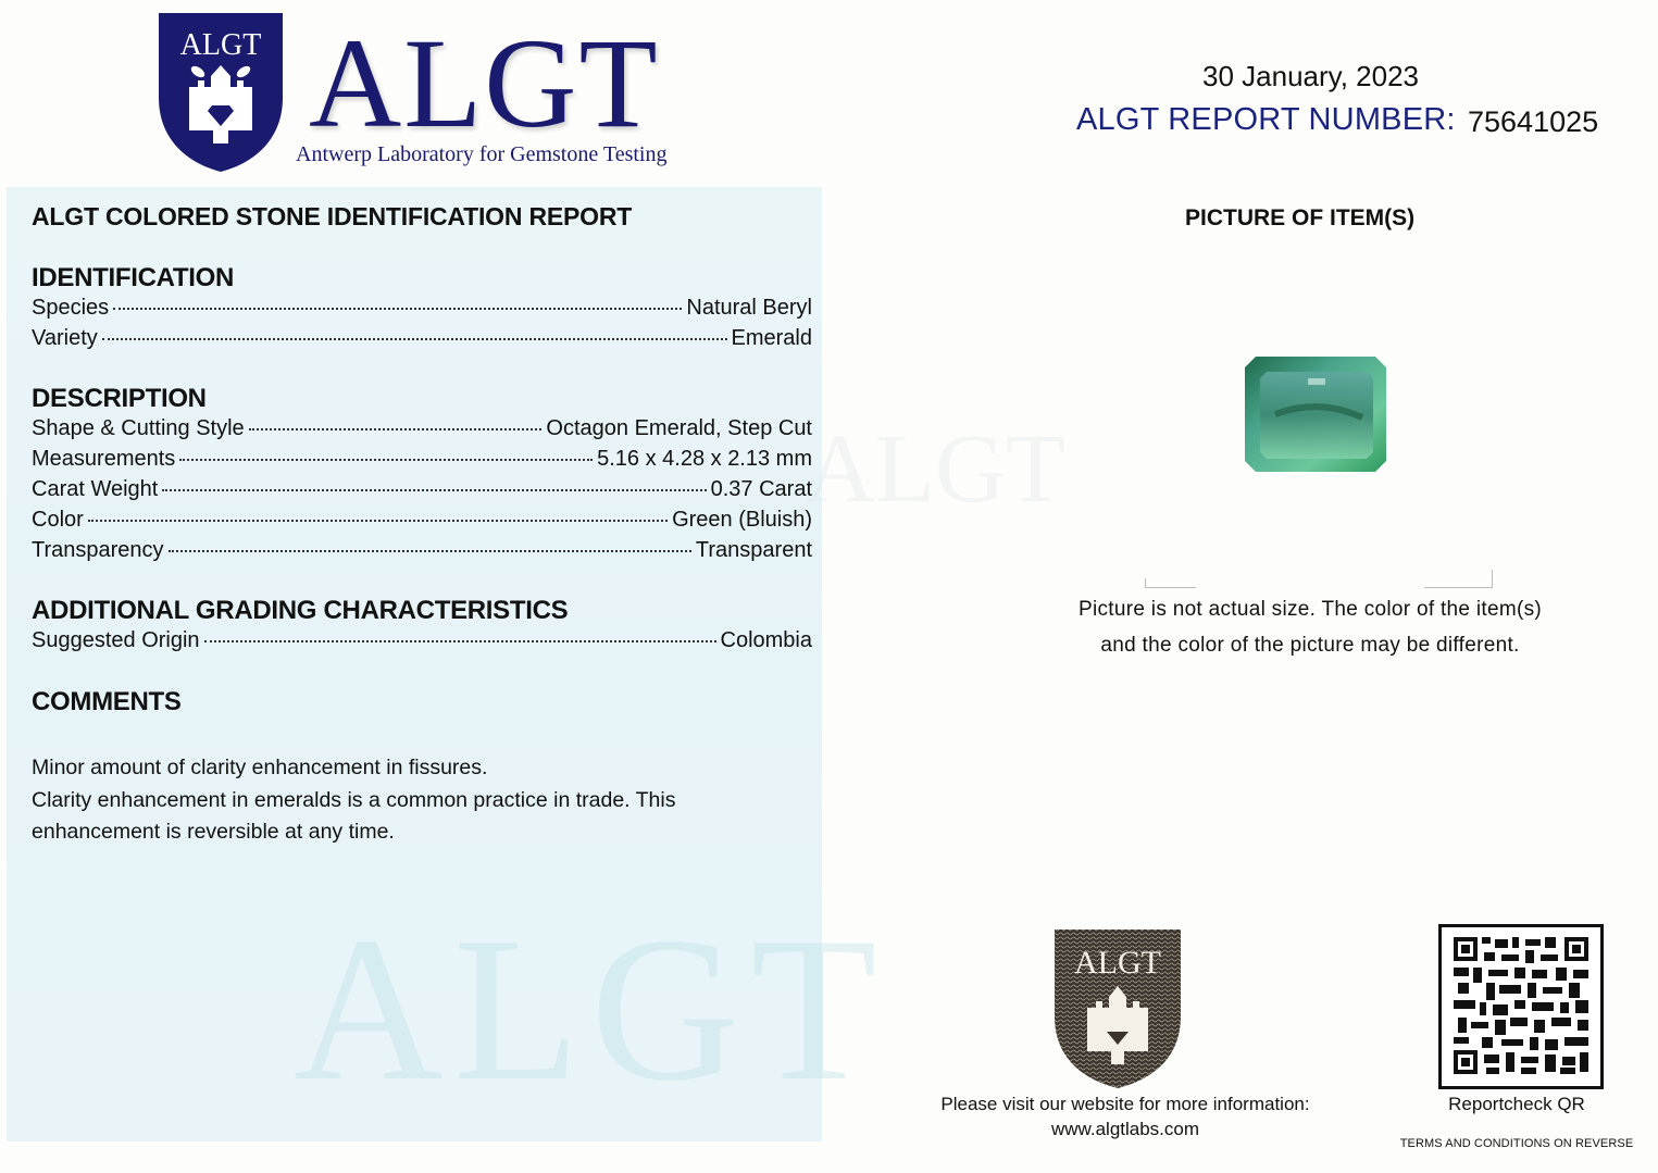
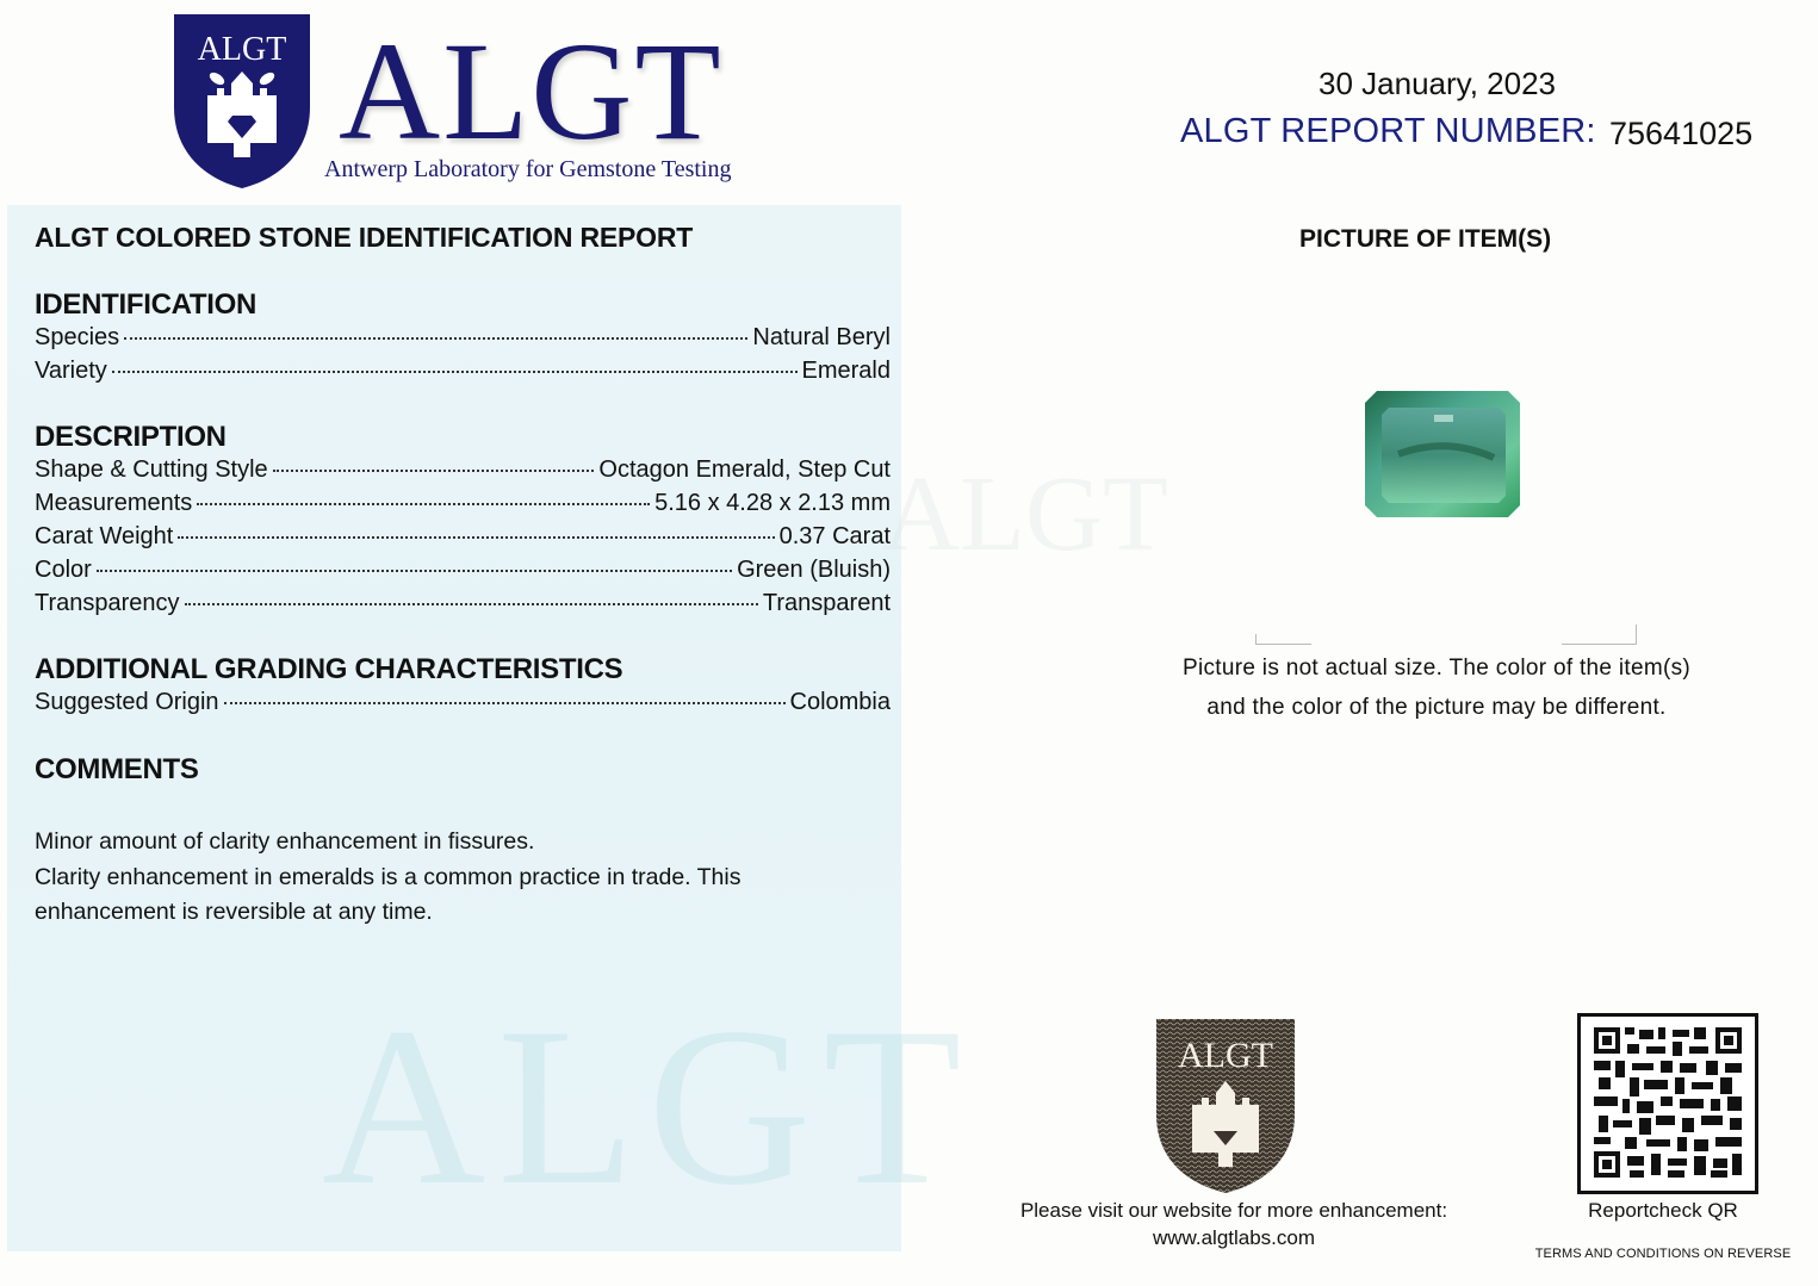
  ALGT
  ALGT
  ALGT
  Antwerp Laboratory for Gemstone Testing
  ALGT COLORED STONE IDENTIFICATION REPORT
  IDENTIFICATION
  Species
  Natural Beryl
  Variety
  Emerald
  DESCRIPTION
  Shape & Cutting Style
  Octagon Emerald, Step Cut
  Measurements
  5.16 x 4.28 x 2.13 mm
  Carat Weight
  0.37 Carat
  Color
  Green (Bluish)
  Transparency
  Transparent
  ADDITIONAL GRADING CHARACTERISTICS
  Suggested Origin
  Colombia
  COMMENTS
  Minor amount of clarity enhancement in fissures.
  Clarity enhancement in emeralds is a common practice in trade. This
  enhancement is reversible at any time.
  ALGT
  30 January, 2023
  ALGT REPORT NUMBER:
  75641025
  PICTURE OF ITEM(S)
  Picture is not actual size. The color of the item(s)
  and the color of the picture may be different.
  ALGT
- Please visit our website for more information:
+ Please visit our website for more enhancement:
  www.algtlabs.com
  Reportcheck QR
  TERMS AND CONDITIONS ON REVERSE
